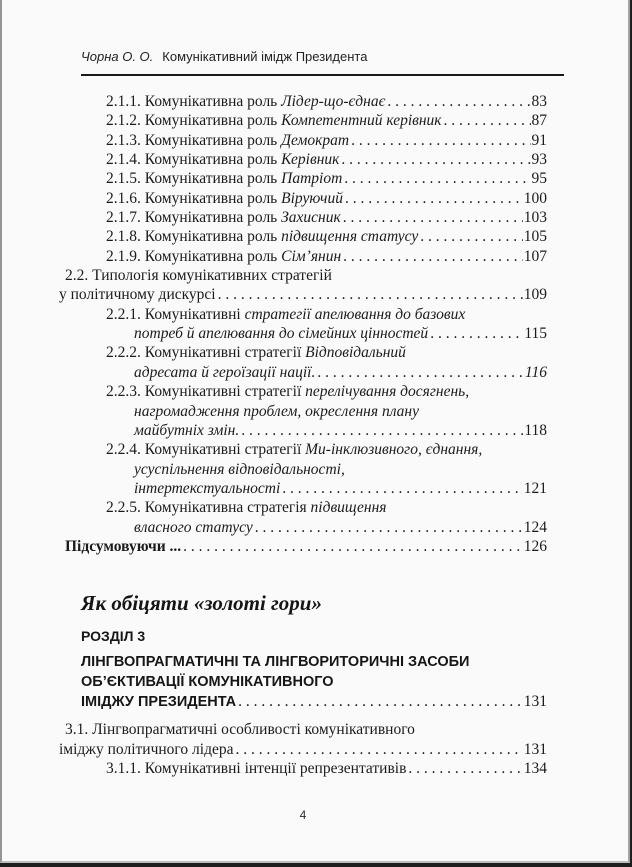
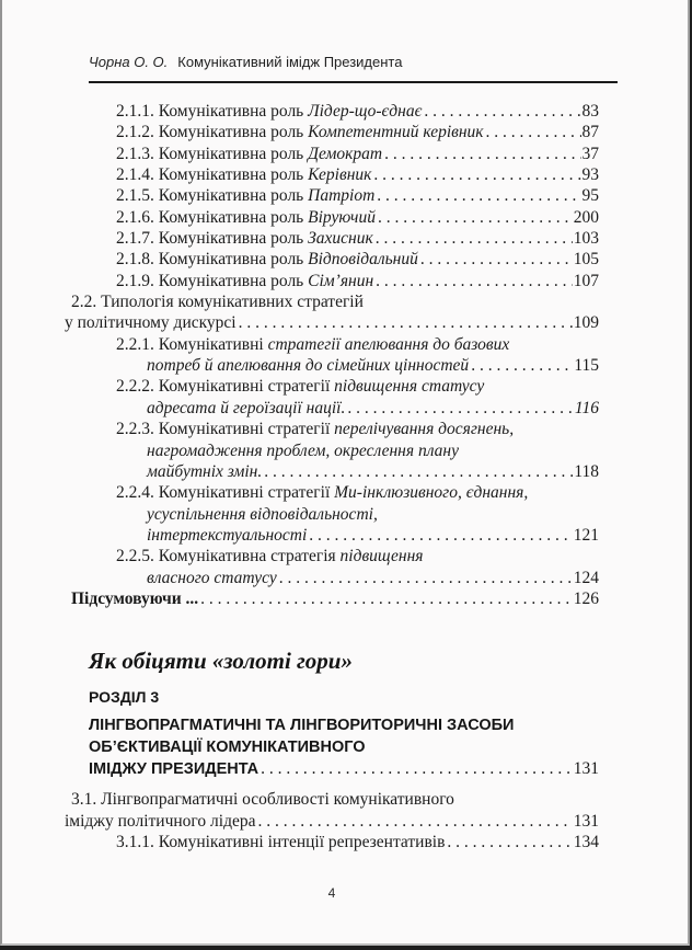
  Чорна О. О. Комунікативний імідж Президента
  2.1.1. Комунікативна роль
  Лідер-що-єднає
  83
  2.1.2. Комунікативна роль
  Компетентний керівник
  87
  2.1.3. Комунікативна роль
  Демократ
- 91
+ 37
  2.1.4. Комунікативна роль
  Керівник
  93
  2.1.5. Комунікативна роль
  Патріот
  95
  2.1.6. Комунікативна роль
  Віруючий
- 100
+ 200
  2.1.7. Комунікативна роль
  Захисник
  103
  2.1.8. Комунікативна роль
- підвищення статусу
+ Відповідальний
  105
  2.1.9. Комунікативна роль
  Сім’янин
  107
  2.2. Типологія комунікативних стратегій
  у політичному дискурсі
  109
  2.2.1. Комунікативні
  стратегії апелювання до базових
  потреб й апелювання до сімейних цінностей
  115
  2.2.2. Комунікативні стратегії
- Відповідальний
+ підвищення статусу
  адресата й героїзації нації.
  116
  2.2.3. Комунікативні стратегії
  перелічування досягнень,
  нагромадження проблем, окреслення плану
  майбутніх змін.
  118
  2.2.4. Комунікативні стратегії
  Ми-інклюзивного, єднання,
  усуспільнення відповідальності,
  інтертекстуальності
  121
  2.2.5. Комунікативна стратегія
  підвищення
  власного статусу
  124
  Підсумовуючи ...
  126
  Як обіцяти «золоті гори»
  РОЗДІЛ 3
  ЛІНГВОПРАГМАТИЧНІ ТА ЛІНГВОРИТОРИЧНІ ЗАСОБИ
  ОБ’ЄКТИВАЦІЇ КОМУНІКАТИВНОГО
  ІМІДЖУ ПРЕЗИДЕНТА
  131
  3.1. Лінгвопрагматичні особливості комунікативного
  іміджу політичного лідера
  131
  3.1.1. Комунікативні інтенції репрезентативів
  134
  4
